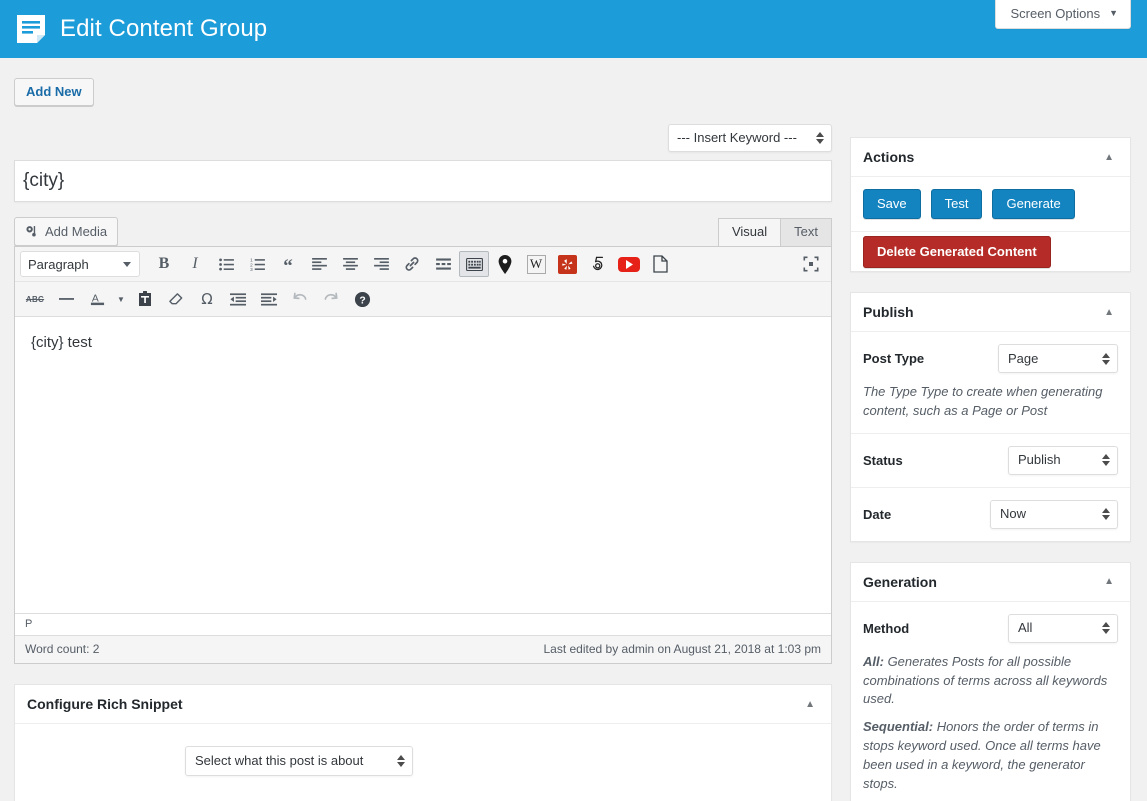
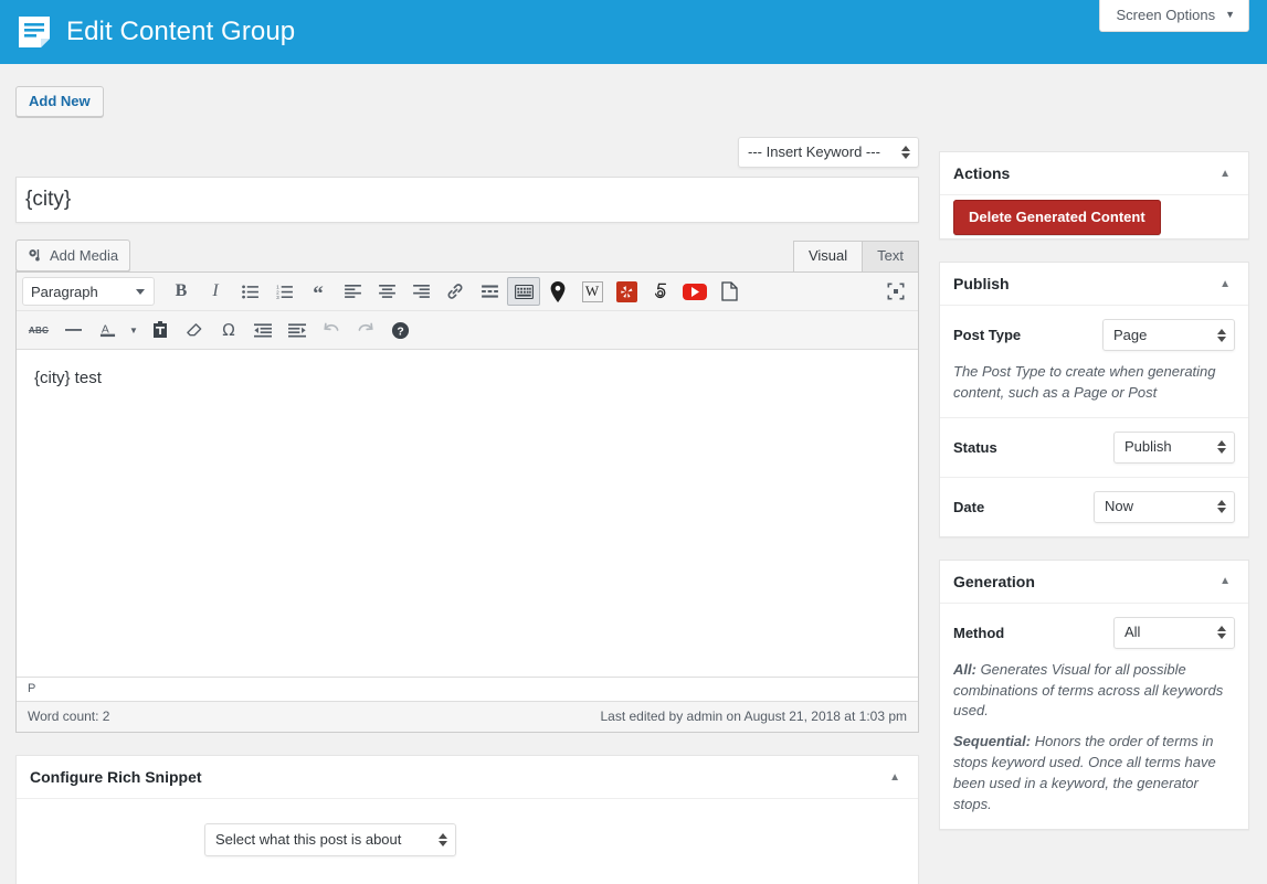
  Edit Content Group
  Screen Options
  ▼
  Add New
  --- Insert Keyword ---
  {city}
  Add Media
  Visual
  Text
  Paragraph
  B
  I
  “
  W
  ABC
  A
  ▼
  Ω
  ?
  {city} test
  P
  Word count: 2
  Last edited by admin on August 21, 2018 at 1:03 pm
  Configure Rich Snippet
  ▲
  Select what this post is about
  Actions
  ▲
- Save
- Test
- Generate
  Delete Generated Content
  Publish
  ▲
  Post Type
  Page
- The Type Type to create when generating content, such as a Page or Post
+ The Post Type to create when generating content, such as a Page or Post
  Status
  Publish
  Date
  Now
  Generation
  ▲
  Method
  All
- All: Generates Posts for all possible combinations of terms across all keywords used.
+ All: Generates Visual for all possible combinations of terms across all keywords used.
  Sequential: Honors the order of terms in stops keyword used. Once all terms have been used in a keyword, the generator stops.
